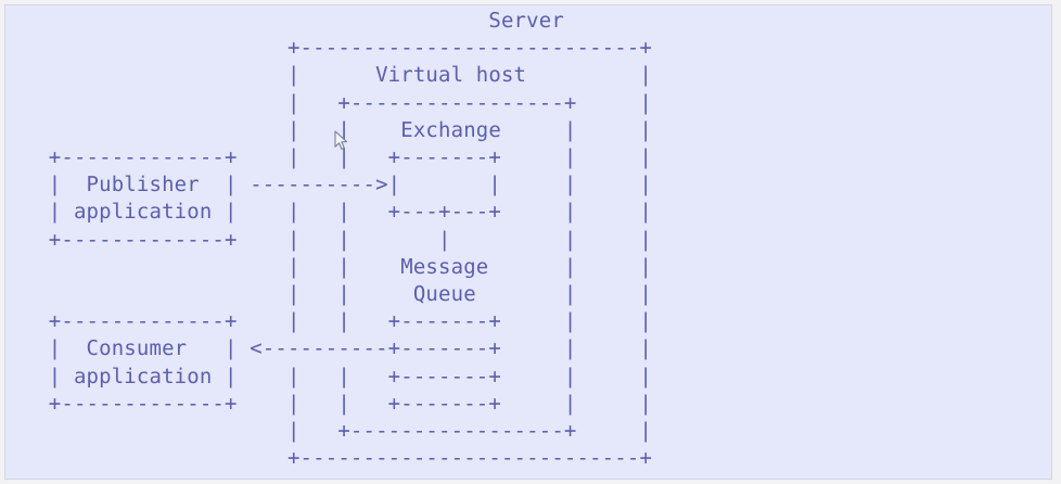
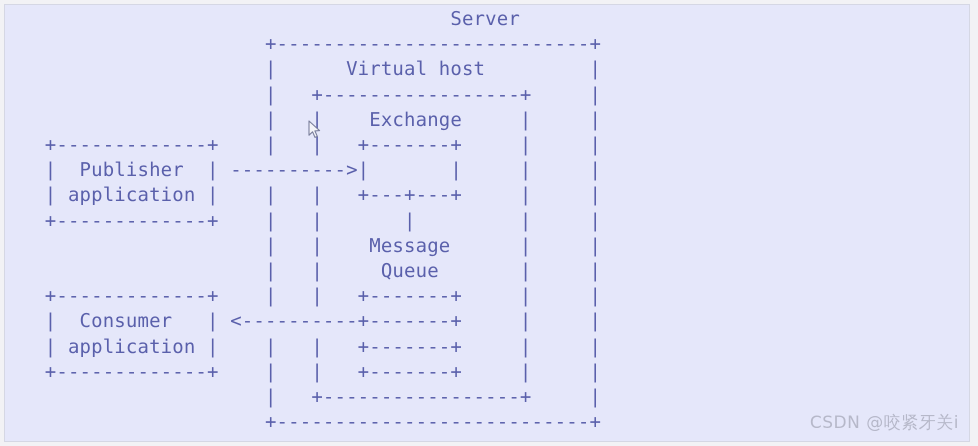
  Server
  +---------------------------+
  | Virtual host |
  | +-----------------+ |
  | | Exchange | |
  +-------------+ | | +-------+ | |
  | Publisher | ---------->| | | |
  | application | | | +---+---+ | |
  +-------------+ | | | | |
  | | Message | |
  | | Queue | |
  +-------------+ | | +-------+ | |
  | Consumer | <----------+-------+ | |
  | application | | | +-------+ | |
  +-------------+ | | +-------+ | |
  | +-----------------+ |
  +---------------------------+
+ CSDN @咬紧牙关i
